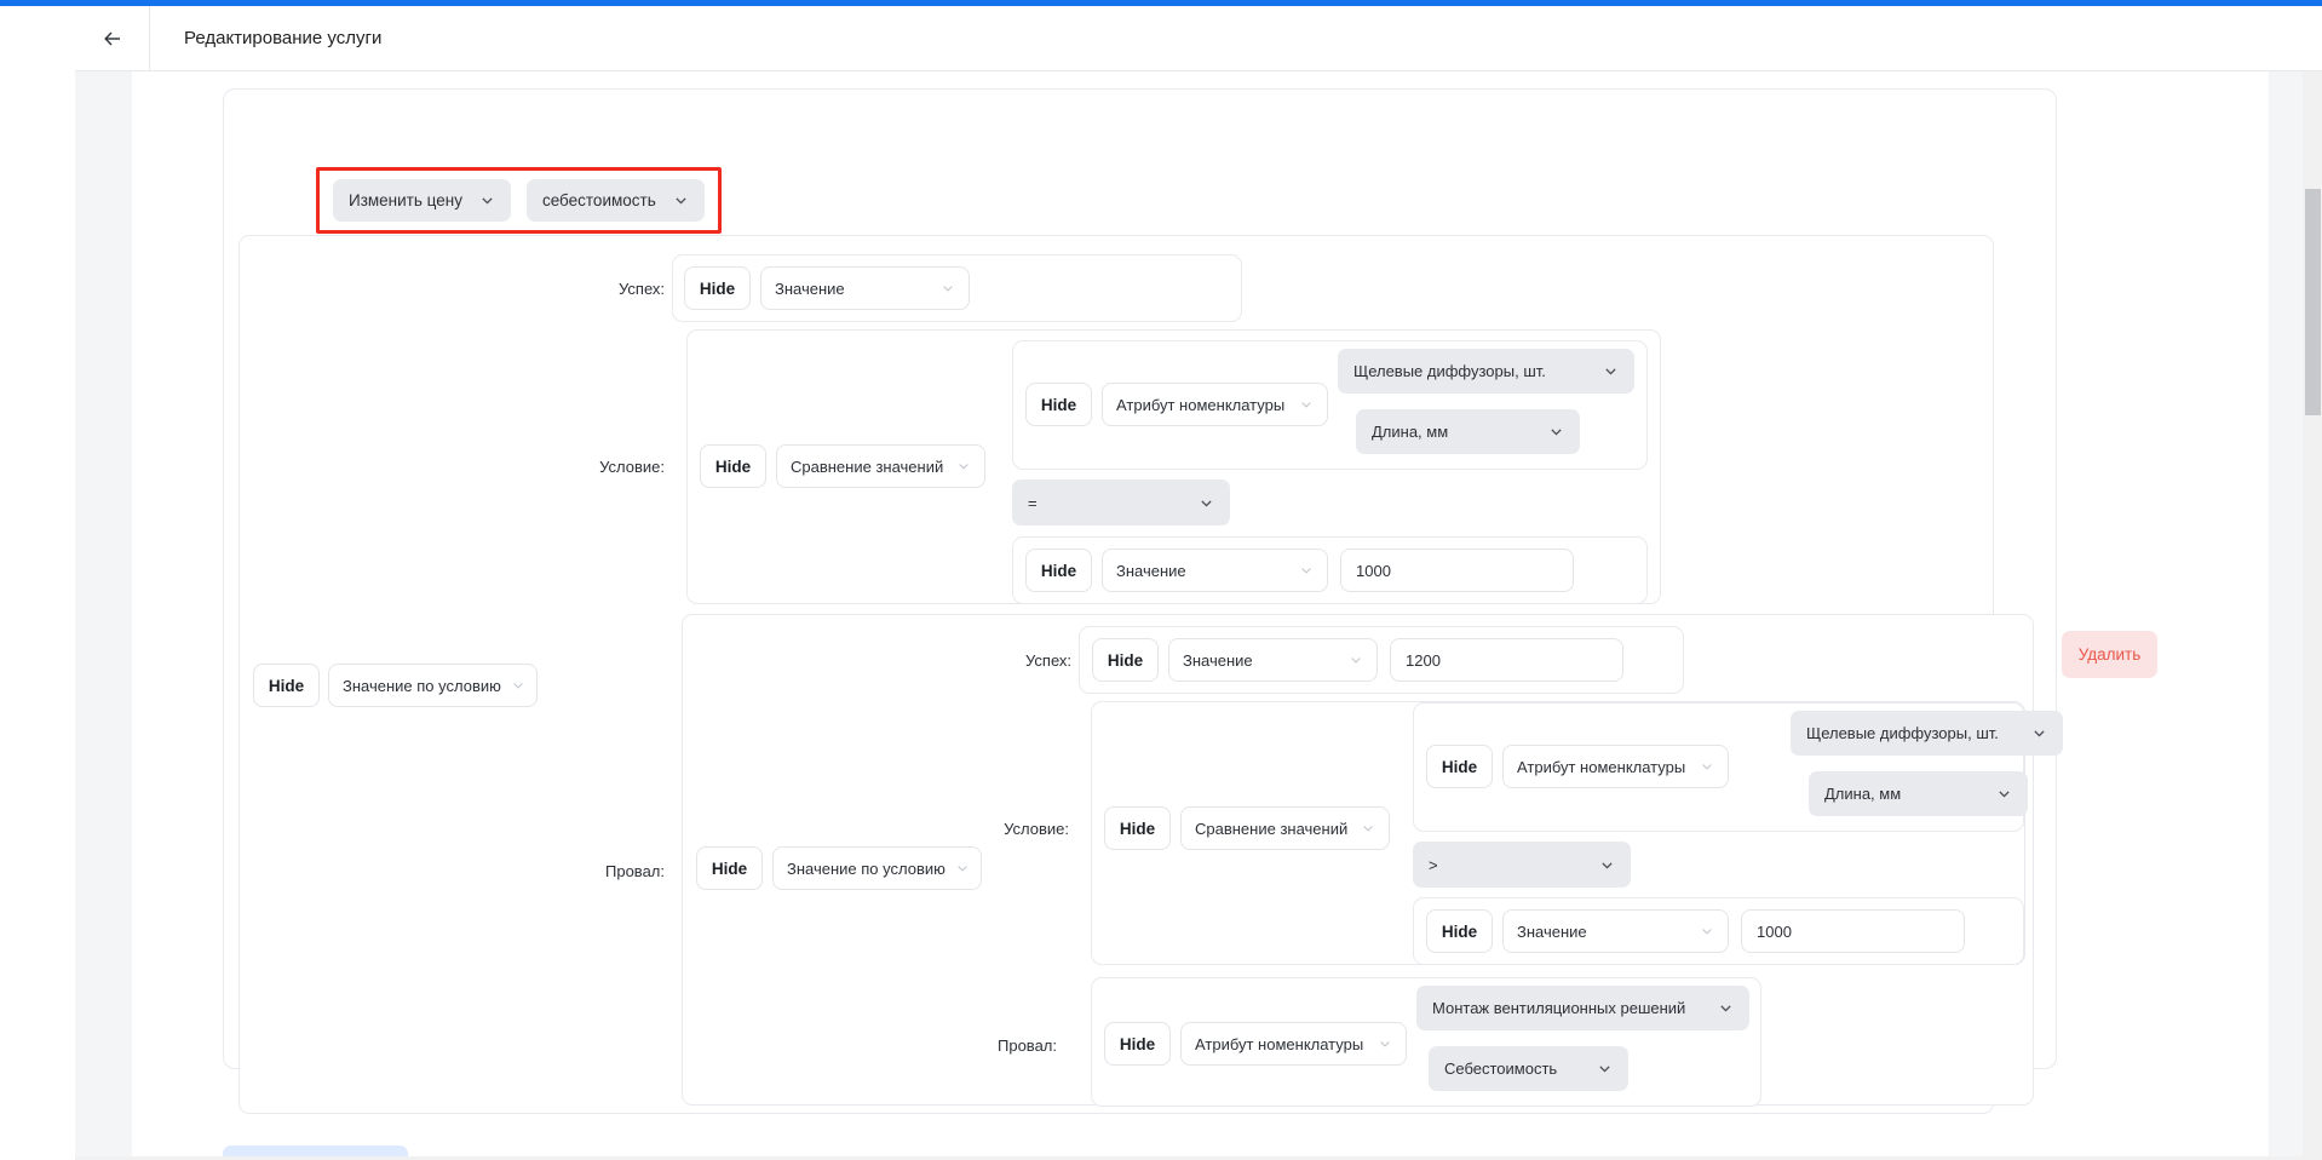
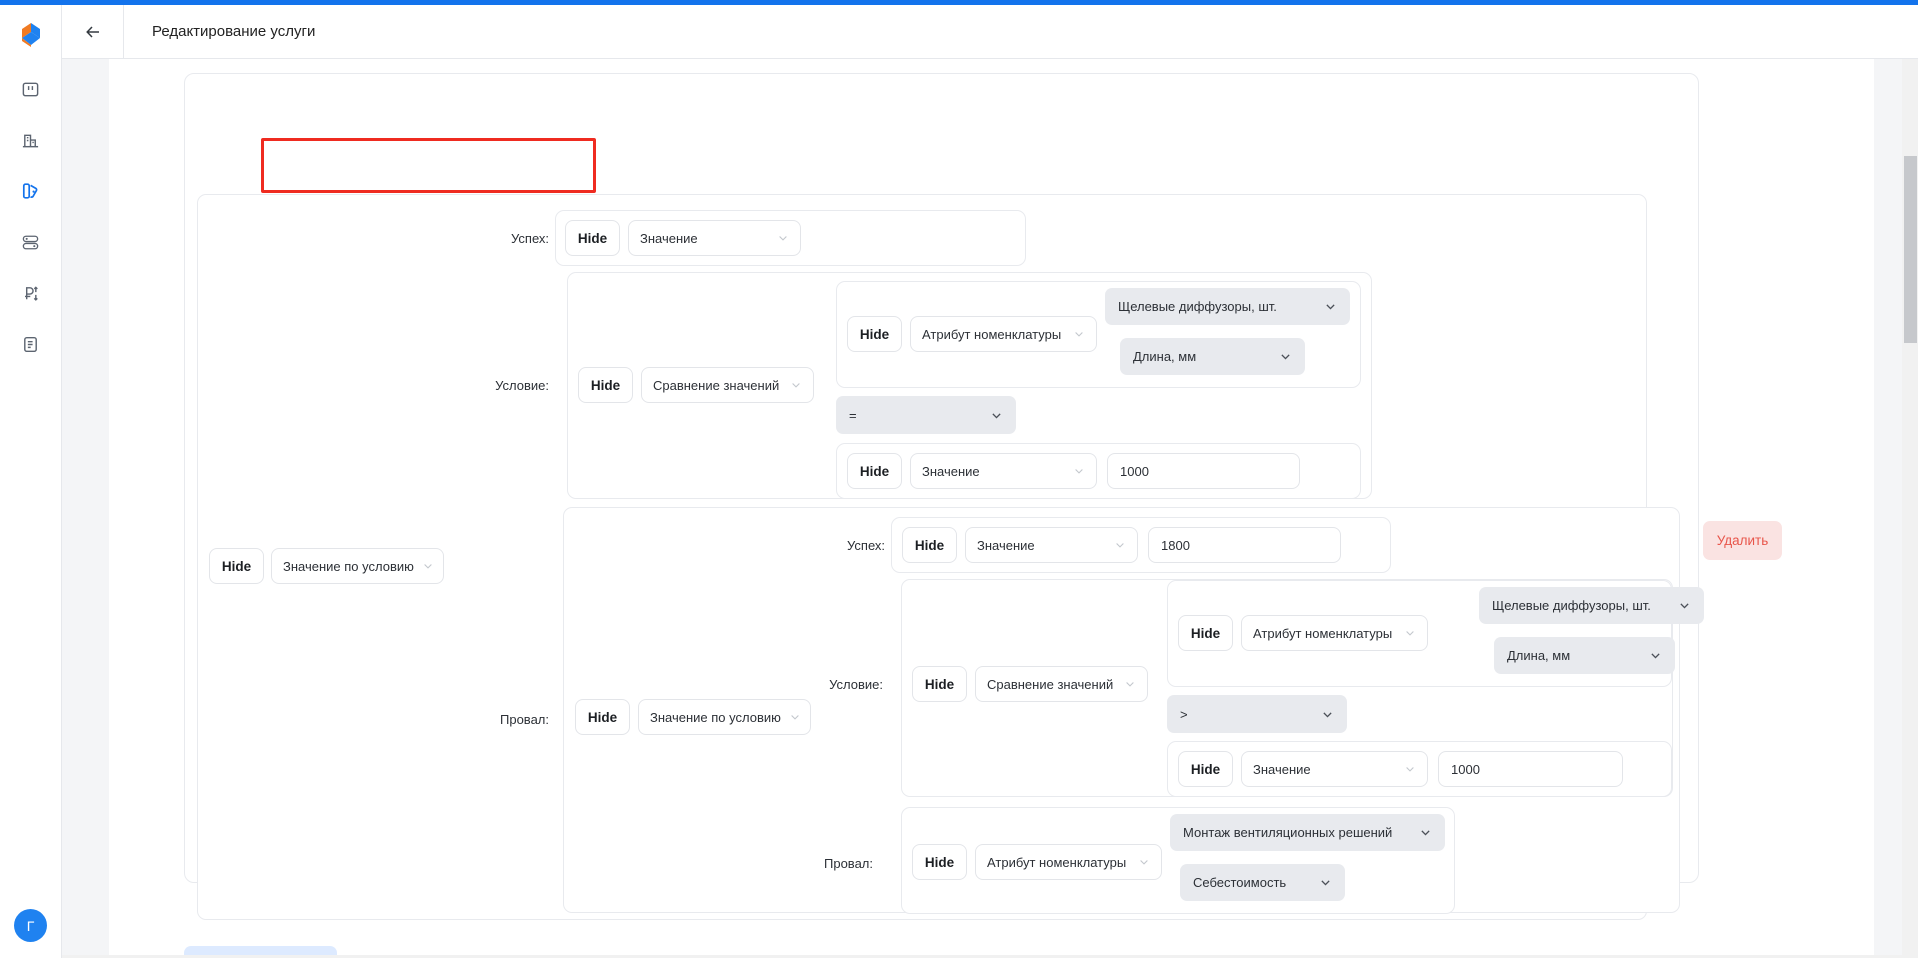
+ Г
  Редактирование услуги
- Изменить цену
- себестоимость
  Hide
  Значение по условию
  Успех:
  Hide
  Значение
  Условие:
  Hide
  Сравнение значений
  Hide
  Атрибут номенклатуры
  Щелевые диффузоры, шт.
  Длина, мм
  =
  Hide
  Значение
  1000
  Провал:
  Hide
  Значение по условию
  Успех:
  Hide
  Значение
- 1200
+ 1800
  Условие:
  Hide
  Сравнение значений
  Hide
  Атрибут номенклатуры
  Щелевые диффузоры, шт.
  Длина, мм
  >
  Hide
  Значение
  1000
  Провал:
  Hide
  Атрибут номенклатуры
  Монтаж вентиляционных решений
  Себестоимость
  Удалить
